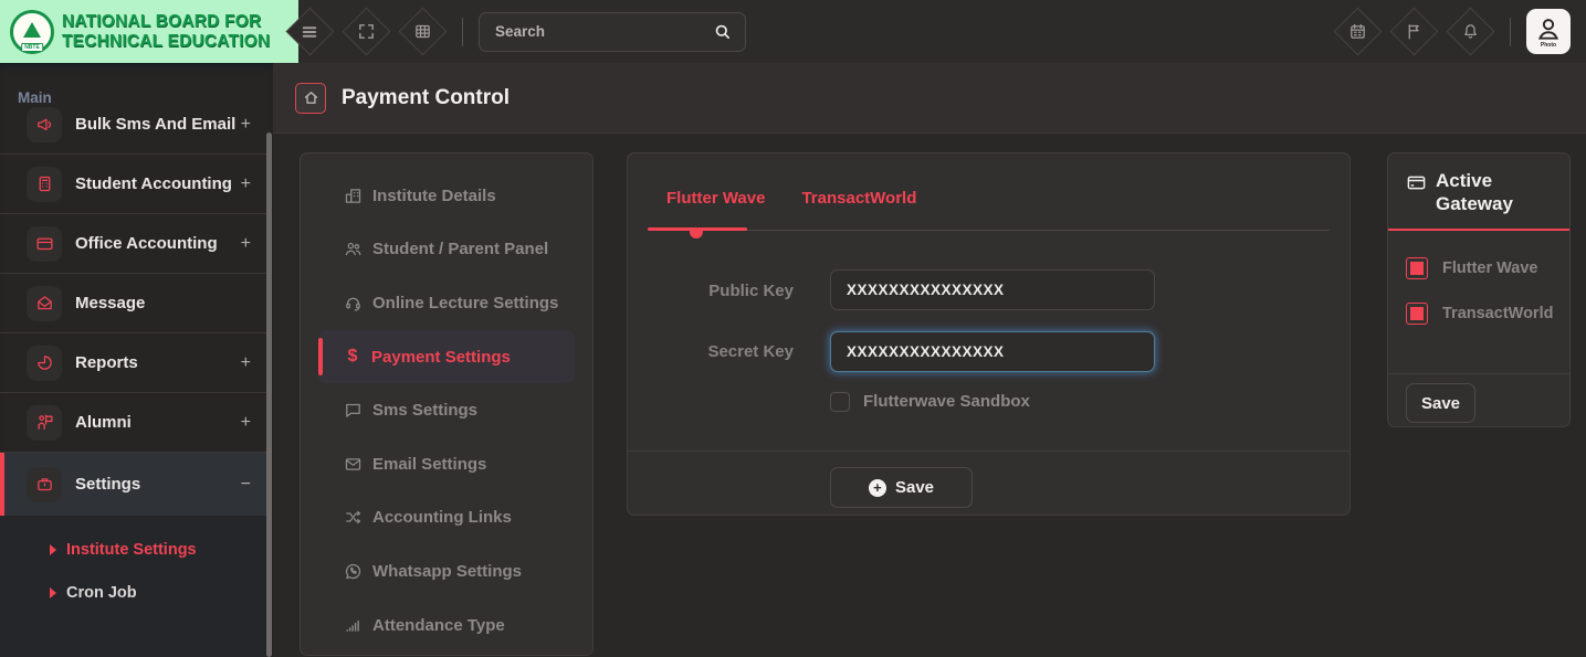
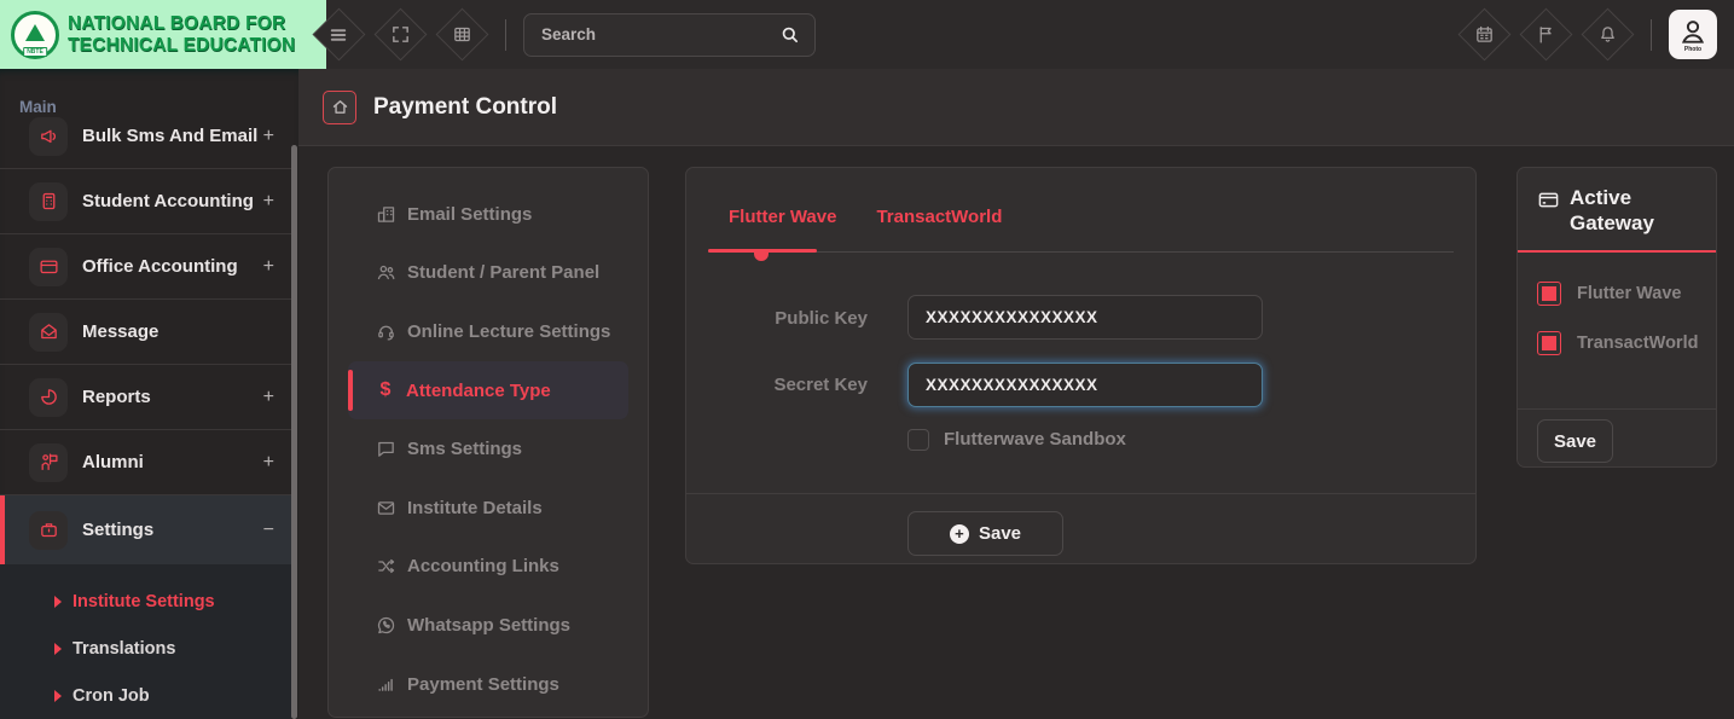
  NATIONAL BOARD FOR
  TECHNICAL EDUCATION
  Search
  Main
  Bulk Sms And Email
  +
  Student Accounting
  +
  Office Accounting
  +
  Message
  Reports
  +
  Alumni
  +
  Settings
  −
  Institute Settings
+ Translations
  Cron Job
  Payment Control
- Institute Details
+ Email Settings
  Student / Parent Panel
  Online Lecture Settings
  $
- Payment Settings
+ Attendance Type
  Sms Settings
- Email Settings
+ Institute Details
  Accounting Links
  Whatsapp Settings
- Attendance Type
+ Payment Settings
  Flutter Wave
  TransactWorld
  Public Key
  XXXXXXXXXXXXXXX
  Secret Key
  XXXXXXXXXXXXXXX
  Flutterwave Sandbox
  +
  Save
  Active Gateway
  Flutter Wave
  TransactWorld
  Save
